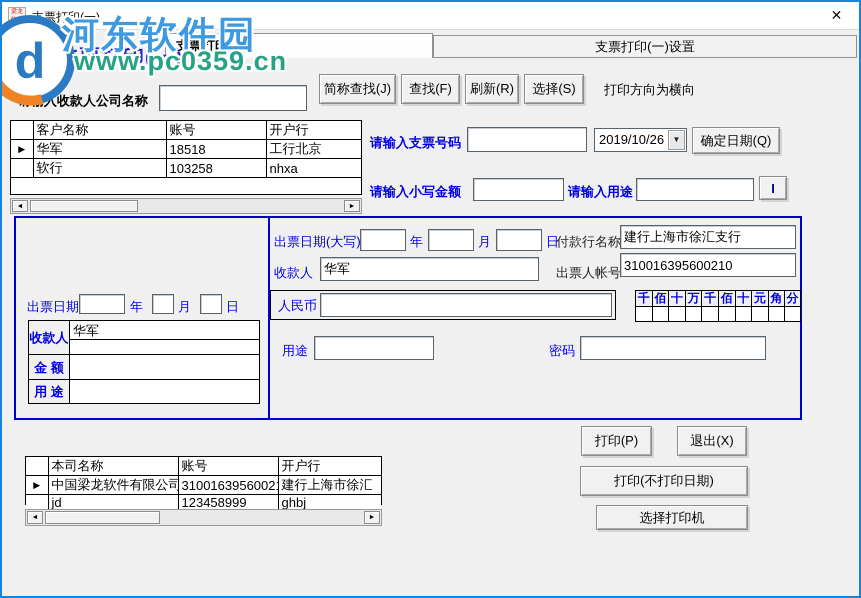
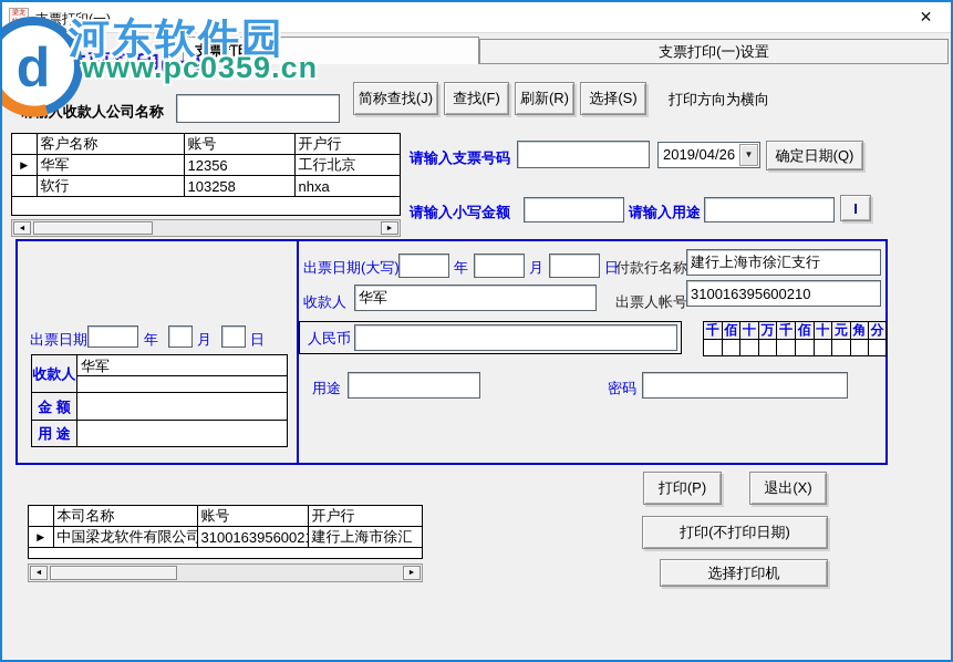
  票打印(一)
  ✕
  支票打印(一)
  支票打印(一)设置
  票打印(一)
  入收款人公司名称
  简称查找(J)
  查找(F)
  刷新(R)
  选择(S)
  打印方向为横向
  	客户名称	账号	开户行
- ▶	华军	18518	工行北京
+ ▶	华军	12356	工行北京
  	软行	103258	nhxa
  请输入支票号码
- 2019/10/26
+ 2019/04/26
  ▼
  确定日期(Q)
  请输入小写金额
  请输入用途
  I
  出票日期
  年
  月
  日
  收款人
  华军
  金 额
  用 途
  出票日期(大写)
  年
  月
  日
  付款行名称
  建行上海市徐汇支行
  收款人
  华军
  出票人帐号
  310016395600210
  人民币
  千
  佰
  十
  万
  千
  佰
  十
  元
  角
  分
  用途
  密码
  	本司名称	账号	开户行
  ▶	中国梁龙软件有限公司	3100163956002	建行上海市徐汇
- 	jd	123458999	ghbj
  打印(P)
  退出(X)
  打印(不打印日期)
  选择打印机
  d
  河东软件园
  www.pc0359.cn
